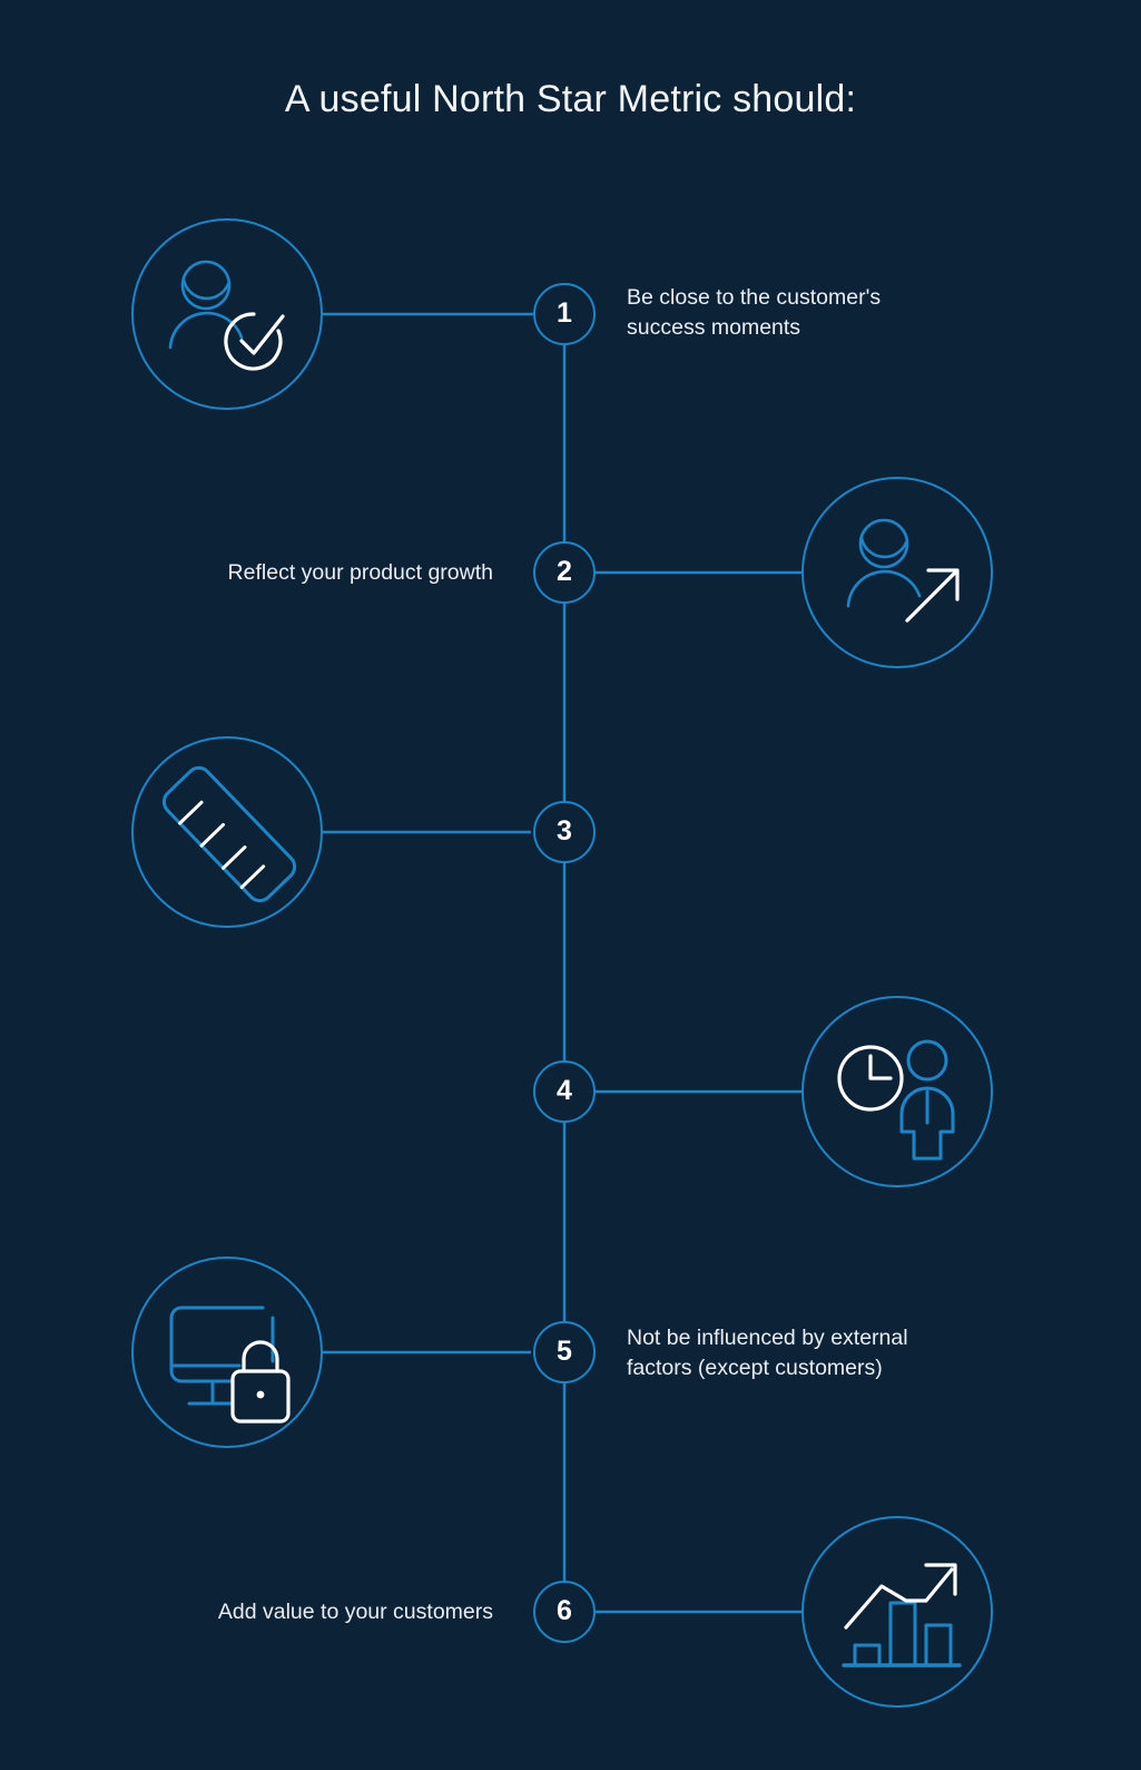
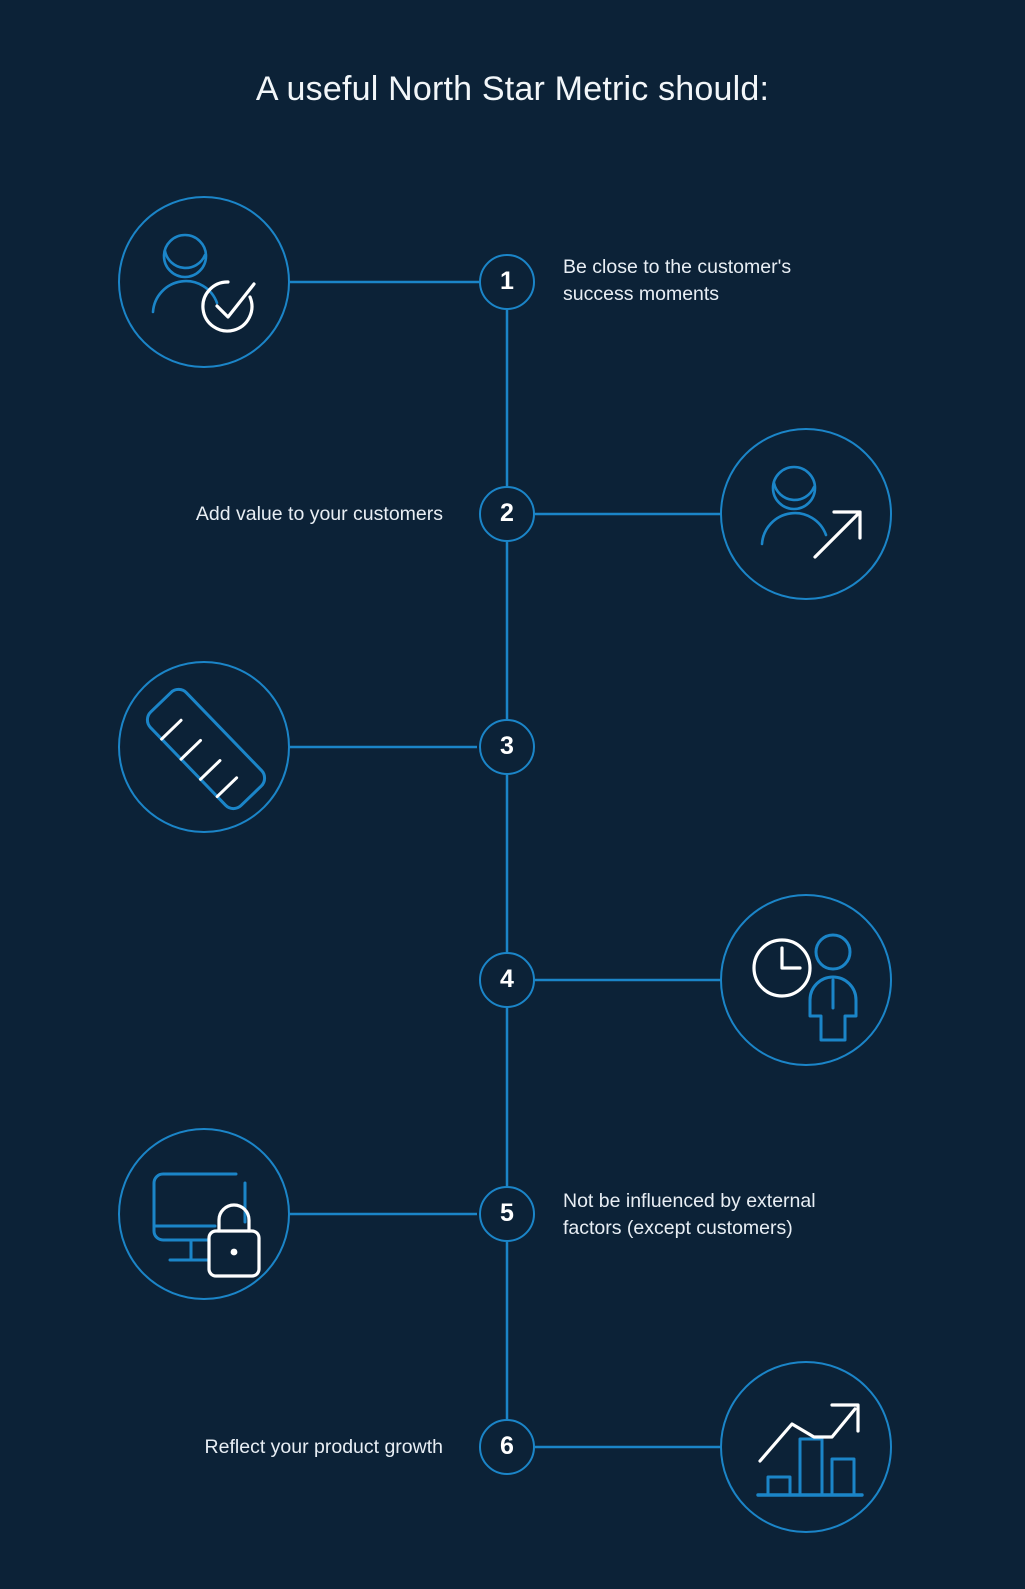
  A useful North Star Metric should:
  1
  2
  3
  4
  5
  6
  Be close to the customer's
  success moments
- Reflect your product growth
+ Add value to your customers
  Not be influenced by external
  factors (except customers)
- Add value to your customers
+ Reflect your product growth
